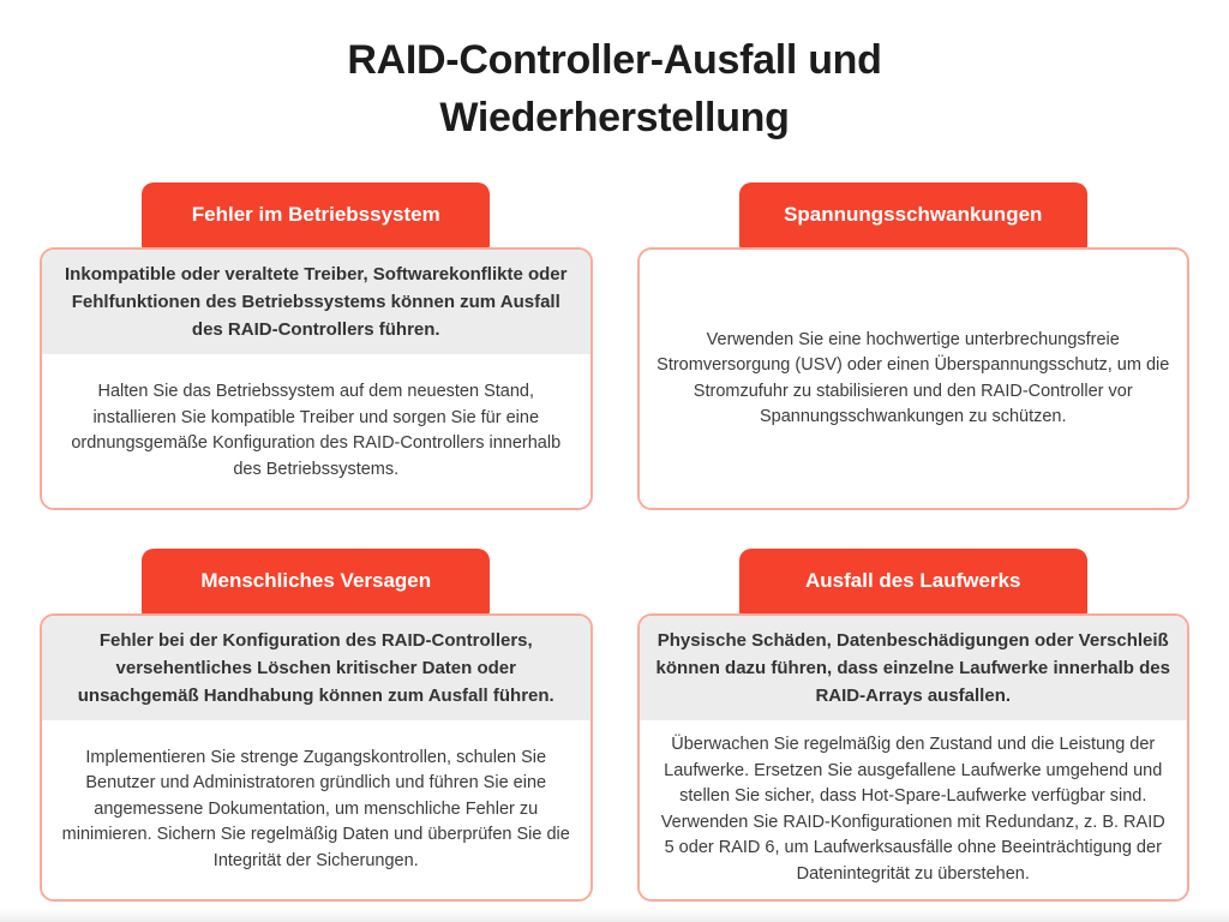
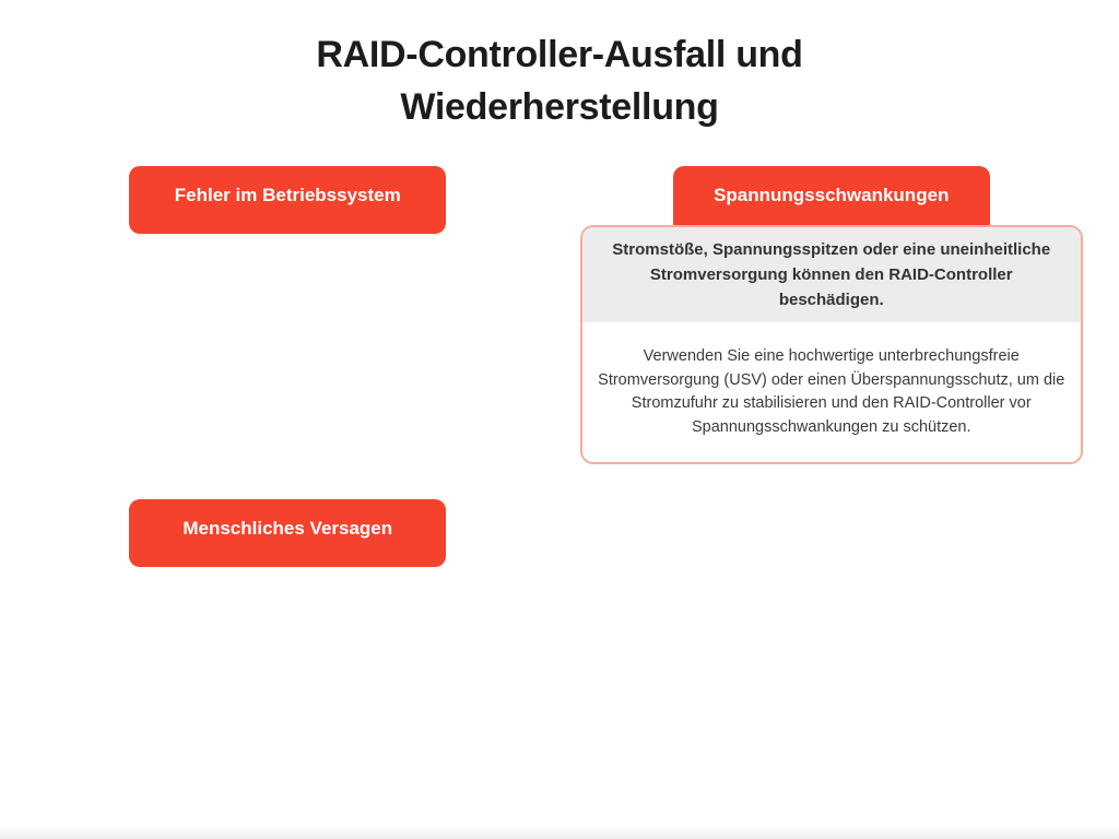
  RAID-Controller-Ausfall und Wiederherstellung
  Fehler im Betriebssystem
- Inkompatible oder veraltete Treiber, Softwarekonflikte oder Fehlfunktionen des Betriebssystems können zum Ausfall des RAID-Controllers führen.
- Halten Sie das Betriebssystem auf dem neuesten Stand, installieren Sie kompatible Treiber und sorgen Sie für eine ordnungsgemäße Konfiguration des RAID-Controllers innerhalb des Betriebssystems.
  Spannungsschwankungen
+ Stromstöße, Spannungsspitzen oder eine uneinheitliche Stromversorgung können den RAID-Controller beschädigen.
  Verwenden Sie eine hochwertige unterbrechungsfreie Stromversorgung (USV) oder einen Überspannungsschutz, um die Stromzufuhr zu stabilisieren und den RAID-Controller vor Spannungsschwankungen zu schützen.
  Menschliches Versagen
- Fehler bei der Konfiguration des RAID-Controllers, versehentliches Löschen kritischer Daten oder unsachgemäß Handhabung können zum Ausfall führen.
- Implementieren Sie strenge Zugangskontrollen, schulen Sie Benutzer und Administratoren gründlich und führen Sie eine angemessene Dokumentation, um menschliche Fehler zu minimieren. Sichern Sie regelmäßig Daten und überprüfen Sie die Integrität der Sicherungen.
- Ausfall des Laufwerks
- Physische Schäden, Datenbeschädigungen oder Verschleiß können dazu führen, dass einzelne Laufwerke innerhalb des RAID-Arrays ausfallen.
- Überwachen Sie regelmäßig den Zustand und die Leistung der Laufwerke. Ersetzen Sie ausgefallene Laufwerke umgehend und stellen Sie sicher, dass Hot-Spare-Laufwerke verfügbar sind. Verwenden Sie RAID-Konfigurationen mit Redundanz, z. B. RAID 5 oder RAID 6, um Laufwerksausfälle ohne Beeinträchtigung der Datenintegrität zu überstehen.
